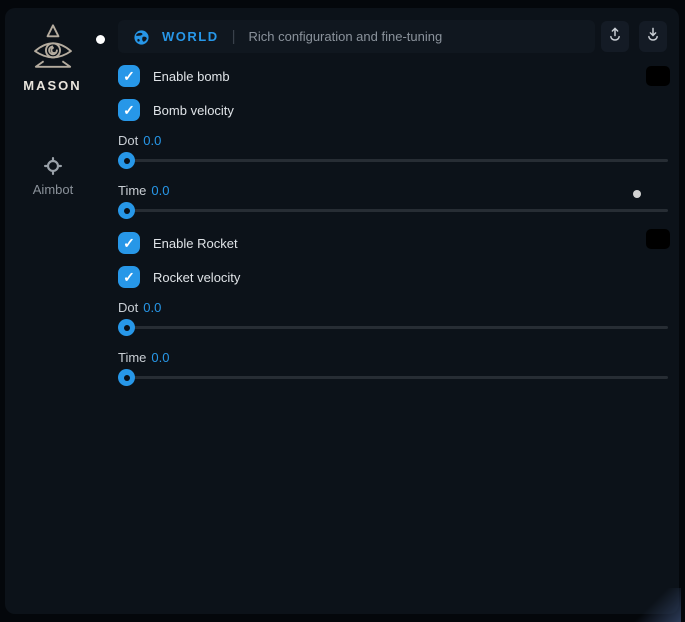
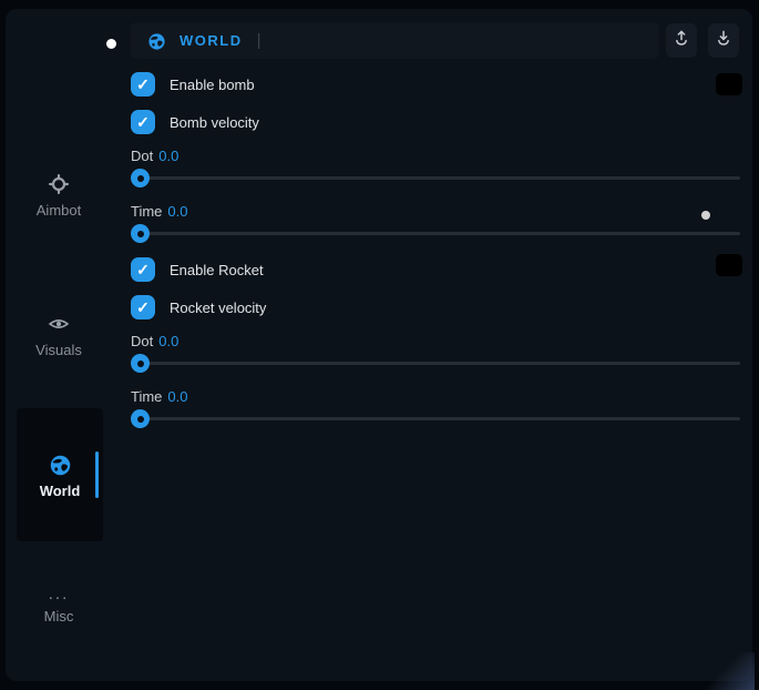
- MASON
  Aimbot
+ Visuals
+ World
+ ...
+ Misc
  WORLD
  |
- Rich configuration and fine-tuning
  ✓
  Enable bomb
  ✓
  Bomb velocity
  Dot 0.0
  Time 0.0
  ✓
  Enable Rocket
  ✓
  Rocket velocity
  Dot 0.0
  Time 0.0
